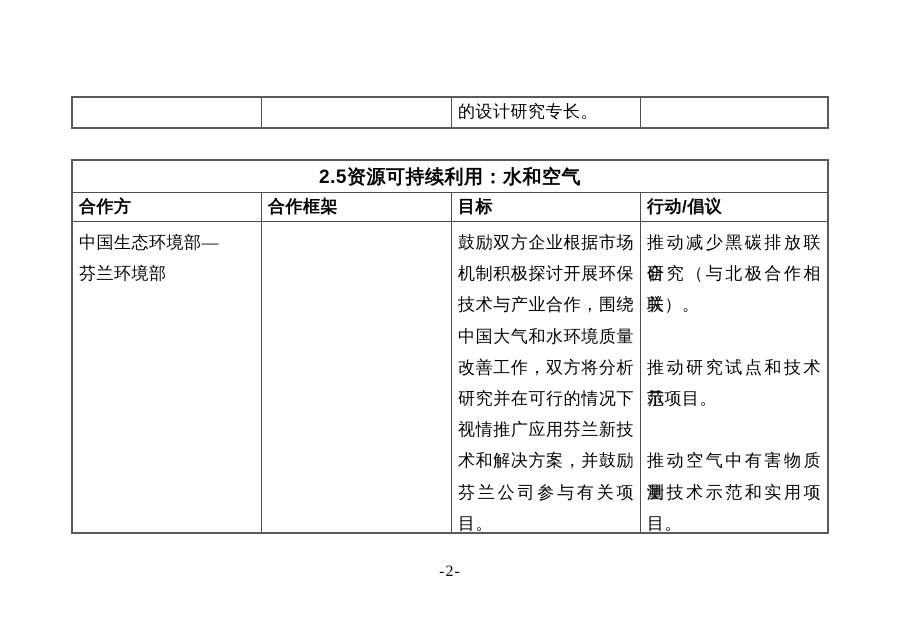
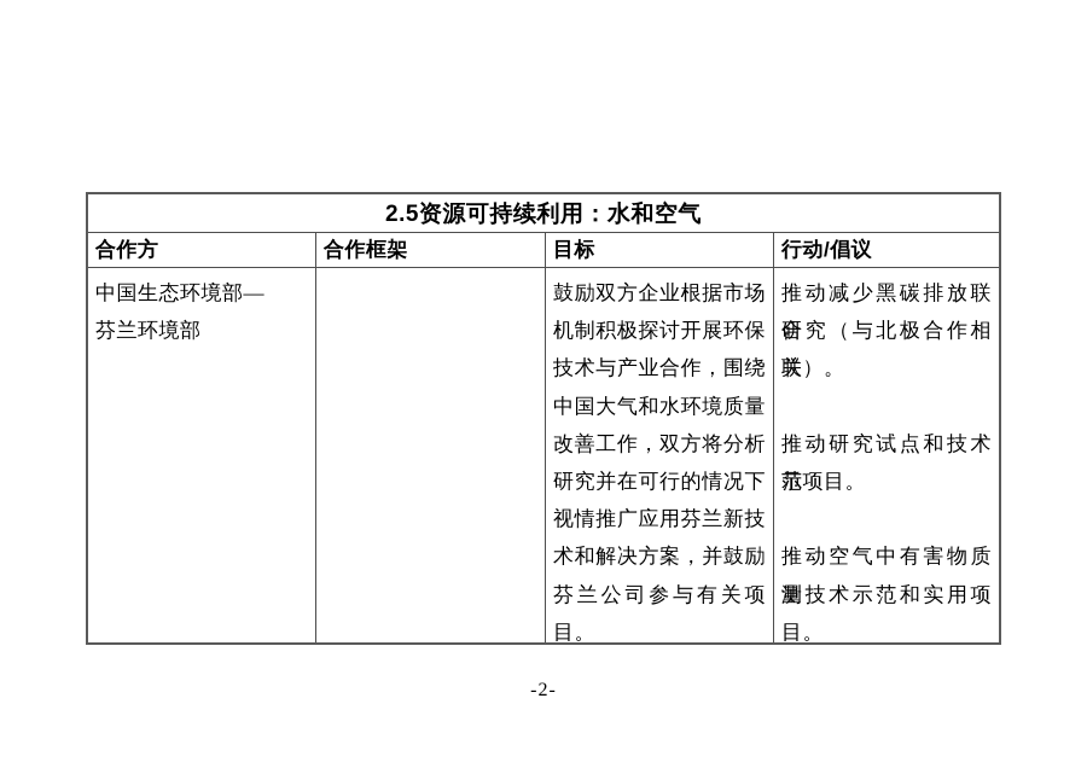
- 的设计研究专长。
  2.5资源可持续利用：水和空气
  合作方
  合作框架
  目标
  行动/倡议
  中国生态环境部—
  芬兰环境部
  鼓励双方企业根据市场
  机制积极探讨开展环保
  技术与产业合作，围绕
  中国大气和水环境质量
  改善工作，双方将分析
  研究并在可行的情况下
  视情推广应用芬兰新技
  术和解决方案，并鼓励
  芬兰公司参与有关项
  目。
  推动减少黑碳排放联合
  研究（与北极合作相关
  联）。
  推动研究试点和技术示
  范项目。
  推动空气中有害物质测
  量技术示范和实用项
  目。
  -2-
